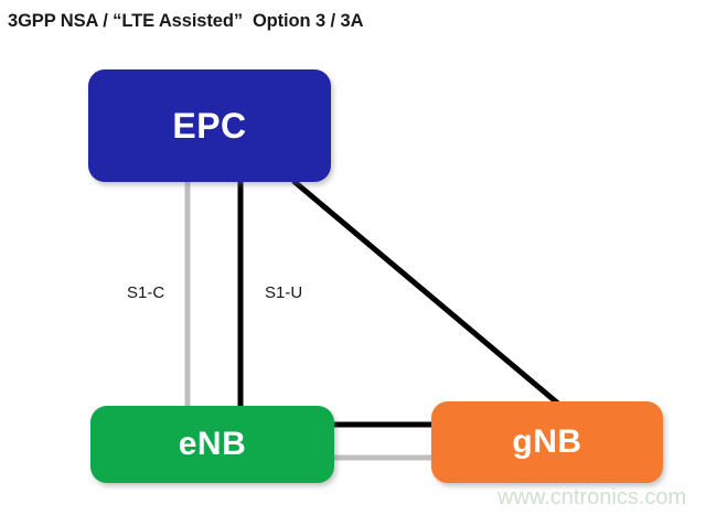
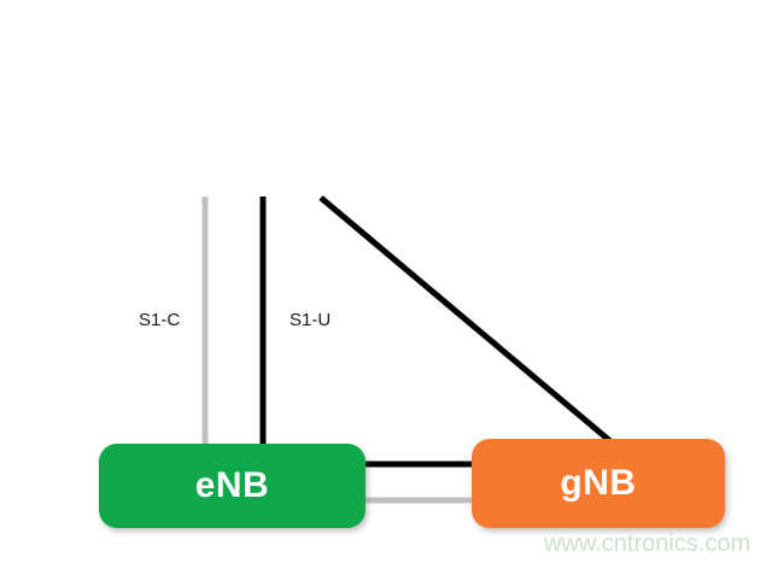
- 3GPP NSA / “LTE Assisted” Option 3 / 3A
- EPC
  eNB
  gNB
  S1-C
  S1-U
  www.cntronics.com
